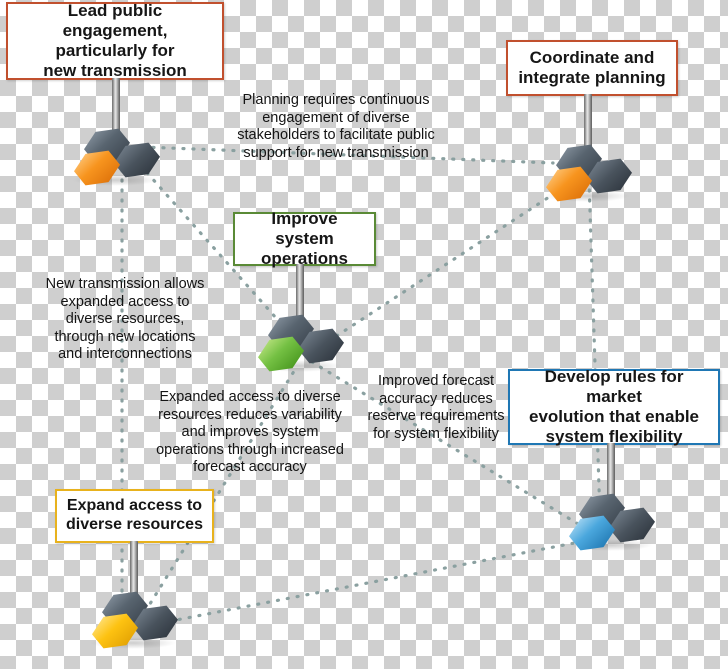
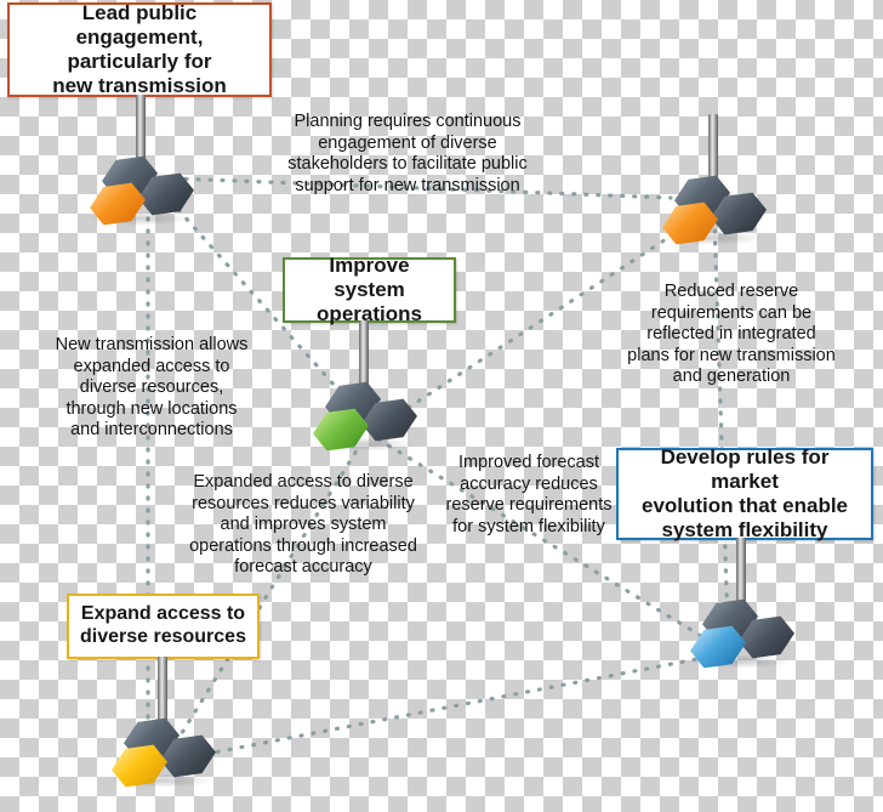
  Lead public engagement,
  particularly for
  new transmission
- Coordinate and
- integrate planning
  Improve system
  operations
  Develop rules for market
  evolution that enable
  system flexibility
  Expand access to
  diverse resources
  Planning requires continuous
  engagement of diverse
  stakeholders to facilitate public
  support for new transmission
  New transmission allows
  expanded access to
  diverse resources,
  through new locations
  and interconnections
+ Reduced reserve
+ requirements can be
+ reflected in integrated
+ plans for new transmission
+ and generation
  Expanded access to diverse
  resources reduces variability
  and improves system
  operations through increased
  forecast accuracy
  Improved forecast
  accuracy reduces
  reserve requirements
  for system flexibility
